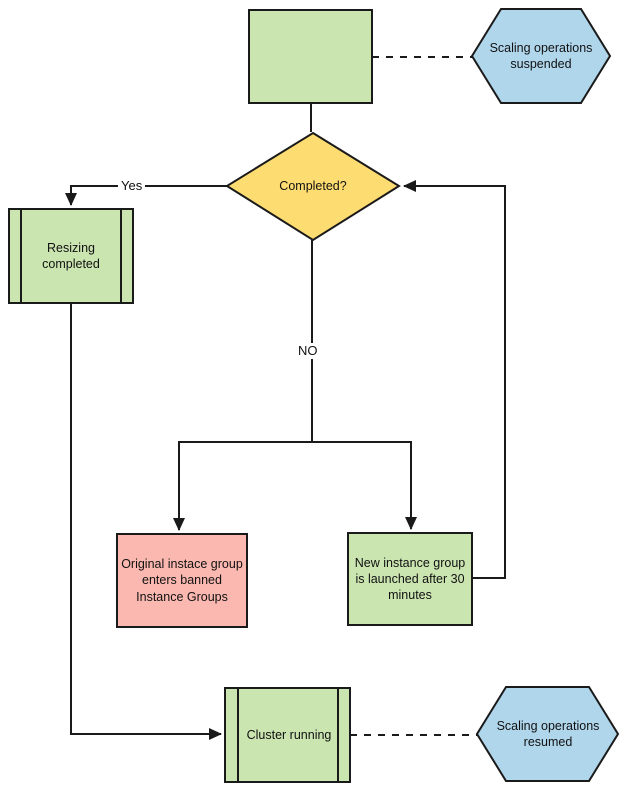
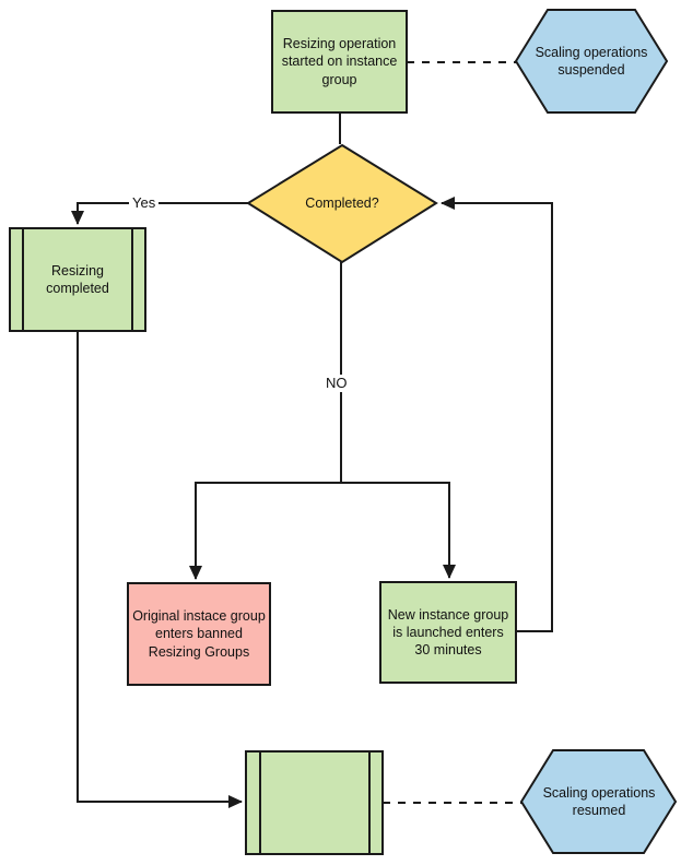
+ Resizing operation started on instance group
  Scaling operations suspended
  Completed?
  Resizing completed
- Original instace group enters banned Instance Groups
+ Original instace group enters banned Resizing Groups
- New instance group is launched after 30 minutes
+ New instance group is launched enters 30 minutes
- Cluster running
  Scaling operations resumed
  Yes
  NO
